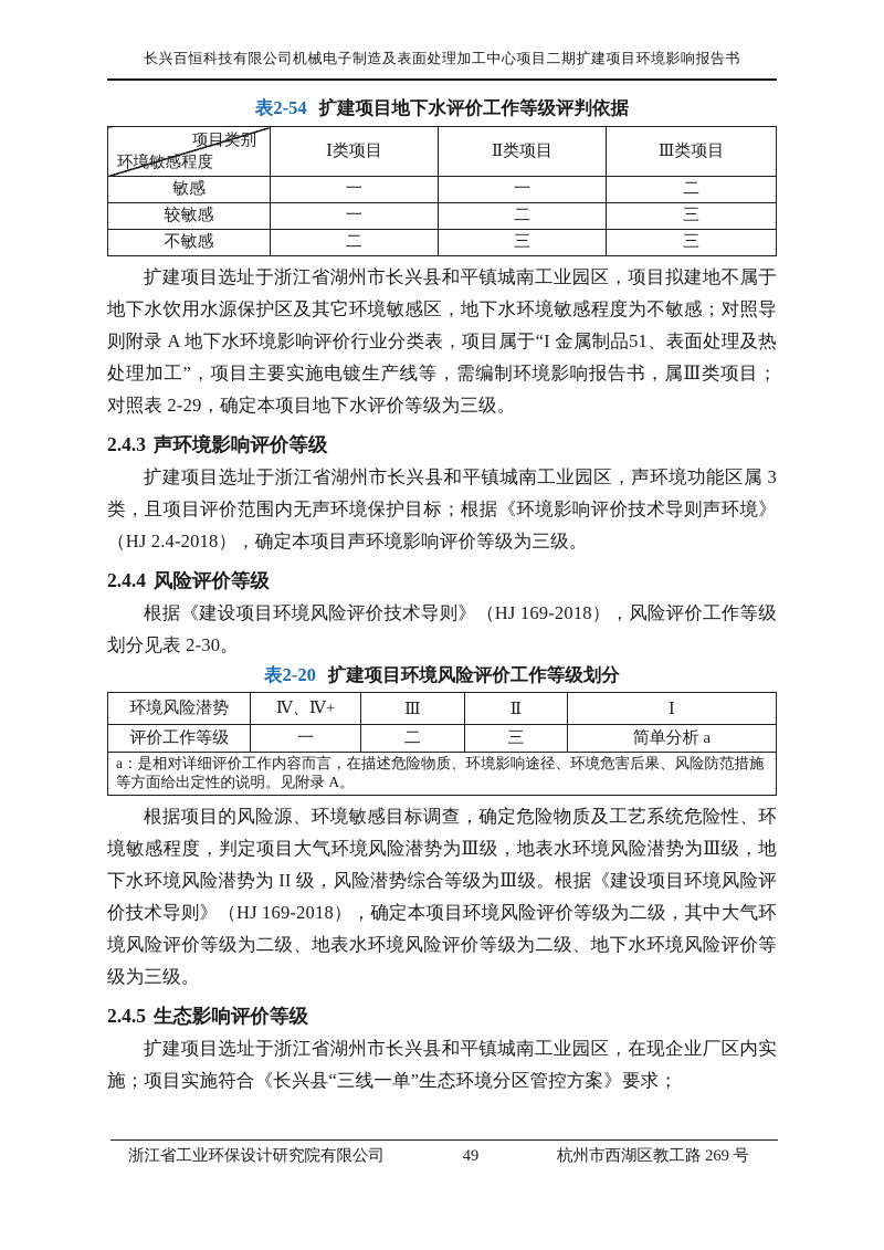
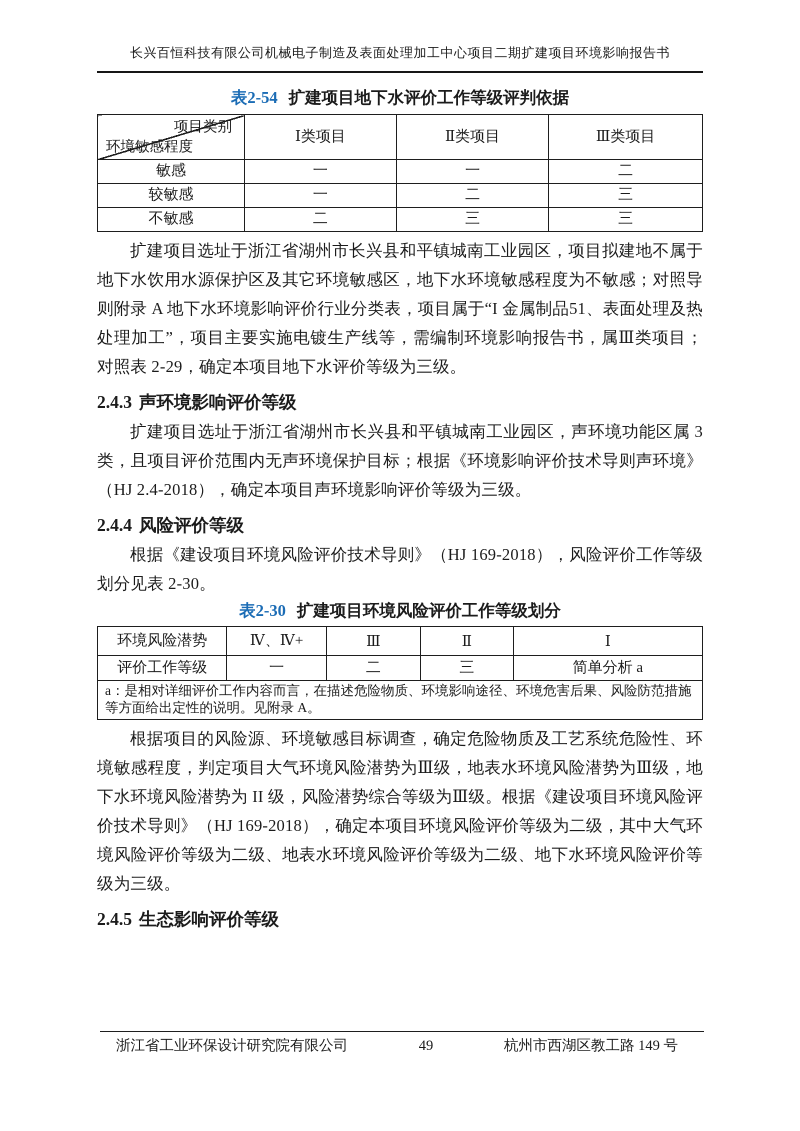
  长兴百恒科技有限公司机械电子制造及表面处理加工中心项目二期扩建项目环境影响报告书
  表2-54 扩建项目地下水评价工作等级评判依据
  项目类别 环境敏感程度	Ⅰ类项目	Ⅱ类项目	Ⅲ类项目
  敏感	一	一	二
  较敏感	一	二	三
  不敏感	二	三	三
  扩建项目选址于浙江省湖州市长兴县和平镇城南工业园区，项目拟建地不属于地下水饮用水源保护区及其它环境敏感区，地下水环境敏感程度为不敏感；对照导则附录 A 地下水环境影响评价行业分类表，项目属于“I 金属制品51、表面处理及热处理加工”，项目主要实施电镀生产线等，需编制环境影响报告书，属Ⅲ类项目；对照表 2-29，确定本项目地下水评价等级为三级。
  2.4.3 声环境影响评价等级
  扩建项目选址于浙江省湖州市长兴县和平镇城南工业园区，声环境功能区属 3 类，且项目评价范围内无声环境保护目标；根据《环境影响评价技术导则声环境》（HJ 2.4-2018），确定本项目声环境影响评价等级为三级。
  2.4.4 风险评价等级
  根据《建设项目环境风险评价技术导则》（HJ 169-2018），风险评价工作等级划分见表 2-30。
- 表2-20 扩建项目环境风险评价工作等级划分
+ 表2-30 扩建项目环境风险评价工作等级划分
  环境风险潜势	Ⅳ、Ⅳ+	Ⅲ	Ⅱ	Ⅰ
  评价工作等级	一	二	三	简单分析 a
  a：是相对详细评价工作内容而言，在描述危险物质、环境影响途径、环境危害后果、风险防范措施等方面给出定性的说明。见附录 A。
  根据项目的风险源、环境敏感目标调查，确定危险物质及工艺系统危险性、环境敏感程度，判定项目大气环境风险潜势为Ⅲ级，地表水环境风险潜势为Ⅲ级，地下水环境风险潜势为 II 级，风险潜势综合等级为Ⅲ级。根据《建设项目环境风险评价技术导则》（HJ 169-2018），确定本项目环境风险评价等级为二级，其中大气环境风险评价等级为二级、地表水环境风险评价等级为二级、地下水环境风险评价等级为三级。
  2.4.5 生态影响评价等级
- 扩建项目选址于浙江省湖州市长兴县和平镇城南工业园区，在现企业厂区内实施；项目实施符合《长兴县“三线一单”生态环境分区管控方案》要求；
  浙江省工业环保设计研究院有限公司
  49
- 杭州市西湖区教工路 269 号
+ 杭州市西湖区教工路 149 号
